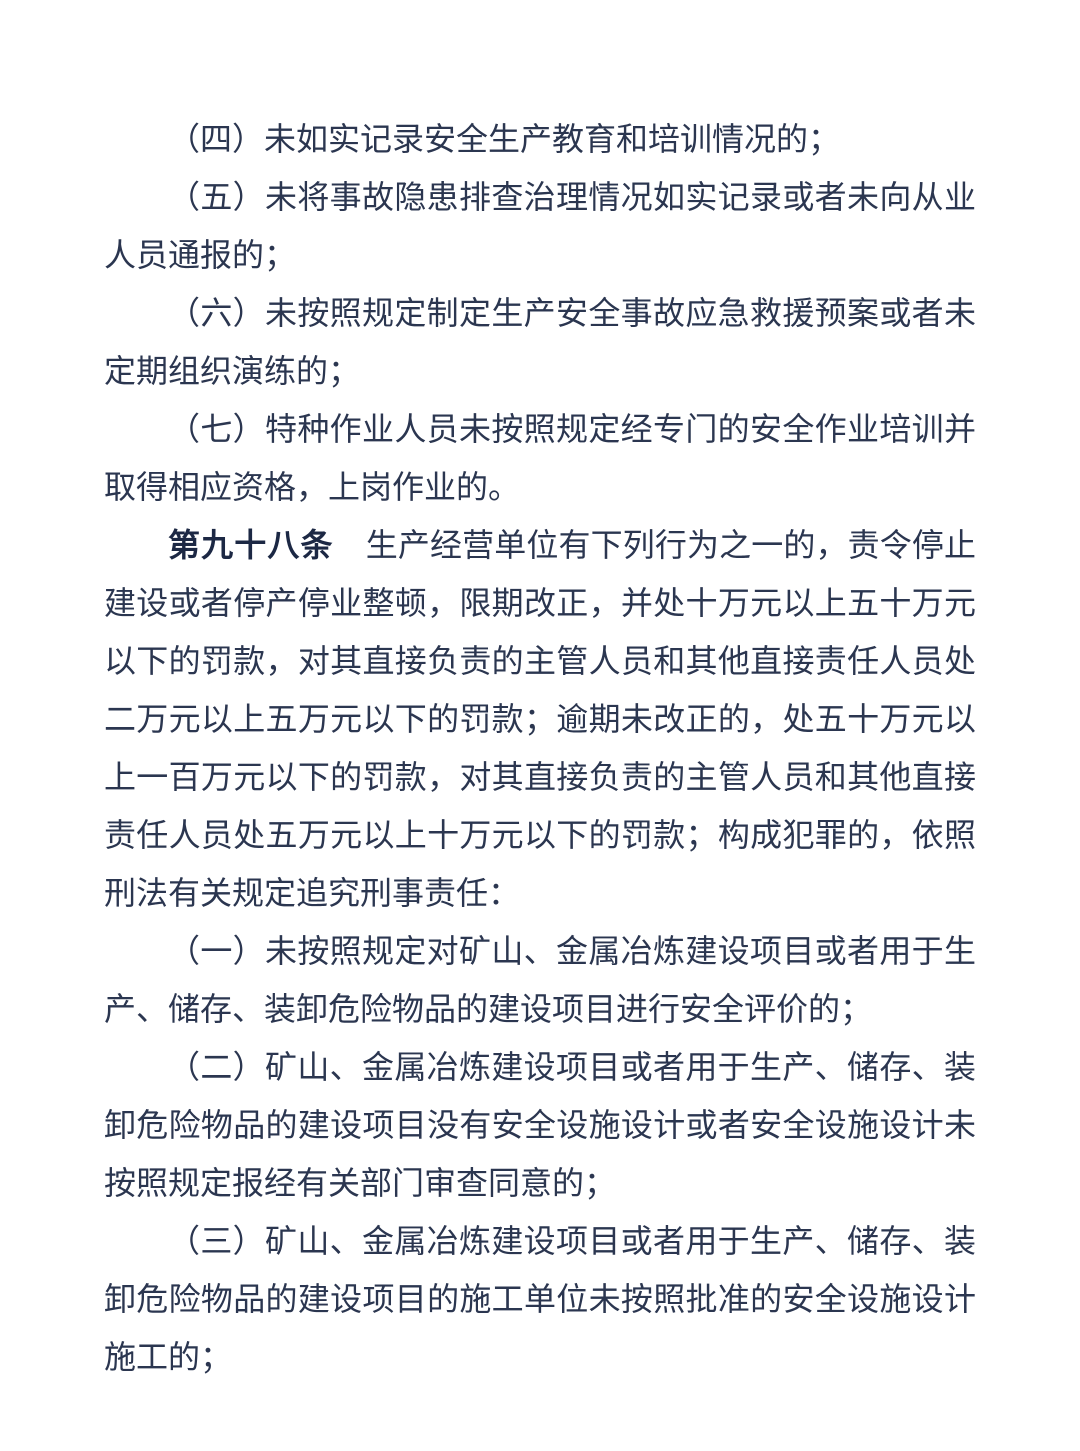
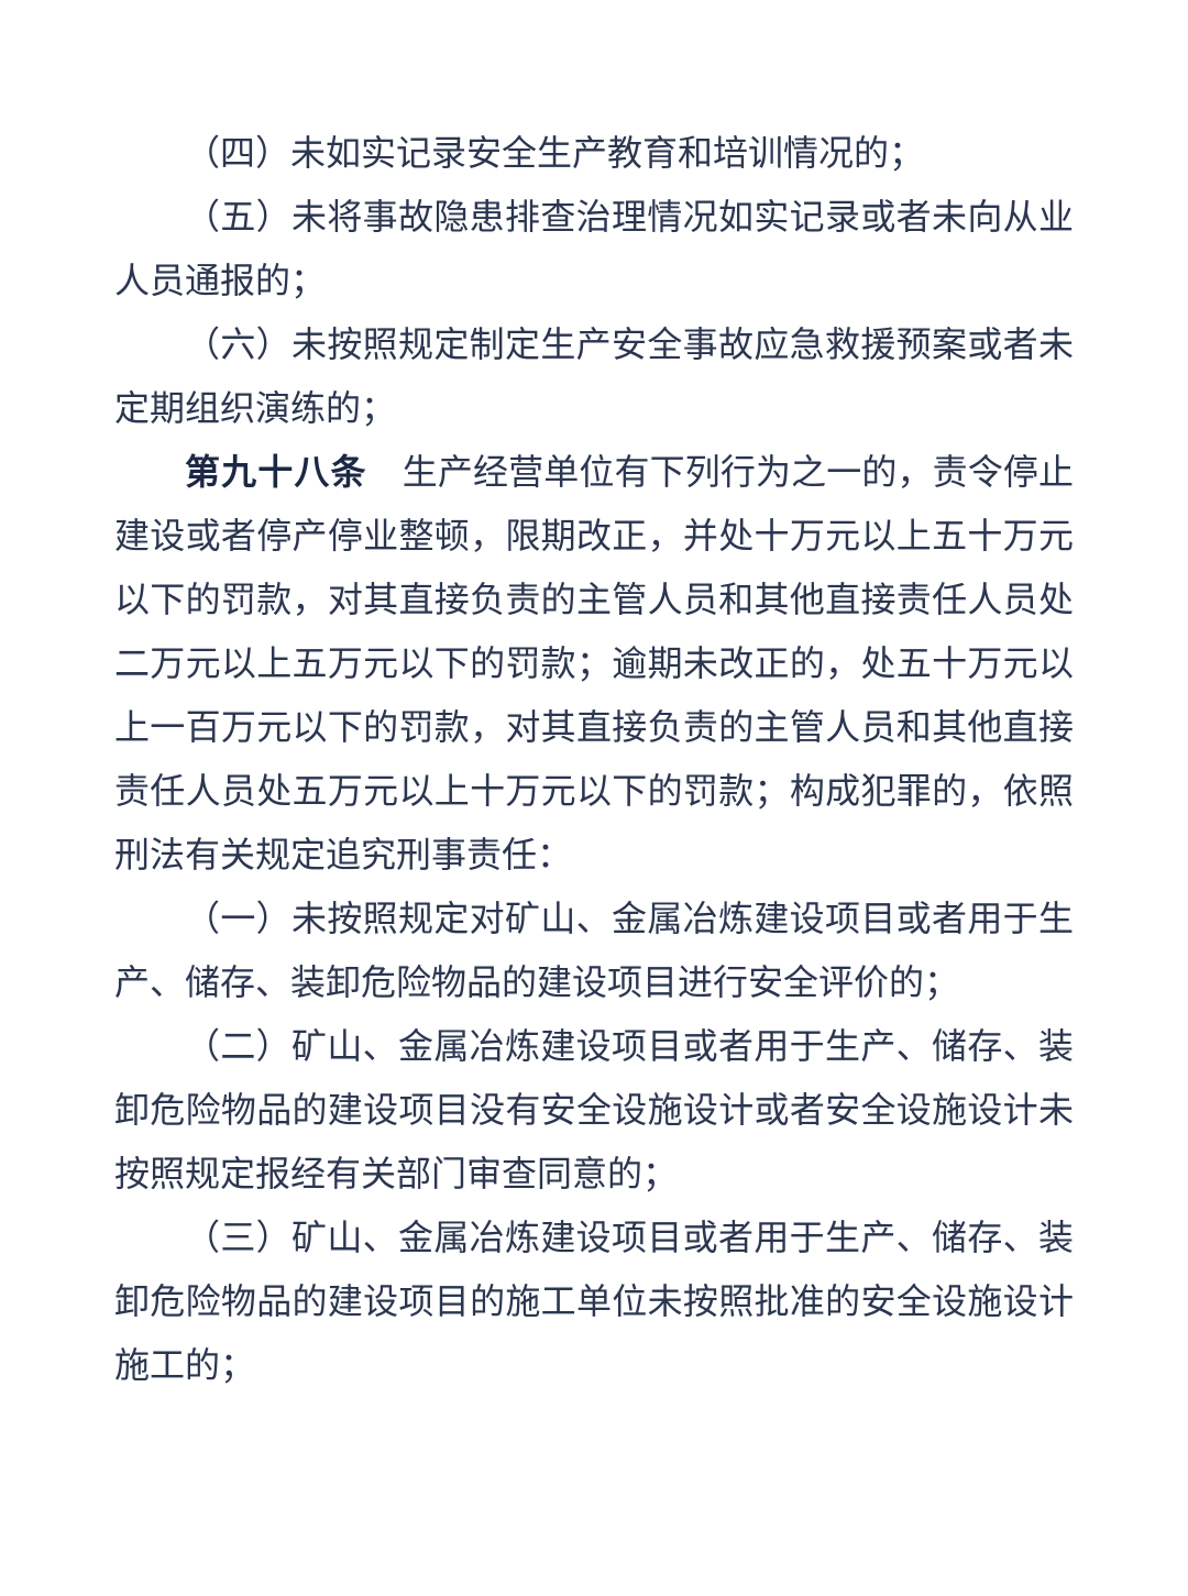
  （四）未如实记录安全生产教育和培训情况的；
  （五）未将事故隐患排查治理情况如实记录或者未向从业人员通报的；
  （六）未按照规定制定生产安全事故应急救援预案或者未定期组织演练的；
- （七）特种作业人员未按照规定经专门的安全作业培训并取得相应资格，上岗作业的。
  第九十八条 生产经营单位有下列行为之一的，责令停止建设或者停产停业整顿，限期改正，并处十万元以上五十万元以下的罚款，对其直接负责的主管人员和其他直接责任人员处二万元以上五万元以下的罚款；逾期未改正的，处五十万元以上一百万元以下的罚款，对其直接负责的主管人员和其他直接责任人员处五万元以上十万元以下的罚款；构成犯罪的，依照刑法有关规定追究刑事责任：
  （一）未按照规定对矿山、金属冶炼建设项目或者用于生产、储存、装卸危险物品的建设项目进行安全评价的；
  （二）矿山、金属冶炼建设项目或者用于生产、储存、装卸危险物品的建设项目没有安全设施设计或者安全设施设计未按照规定报经有关部门审查同意的；
  （三）矿山、金属冶炼建设项目或者用于生产、储存、装卸危险物品的建设项目的施工单位未按照批准的安全设施设计施工的；
